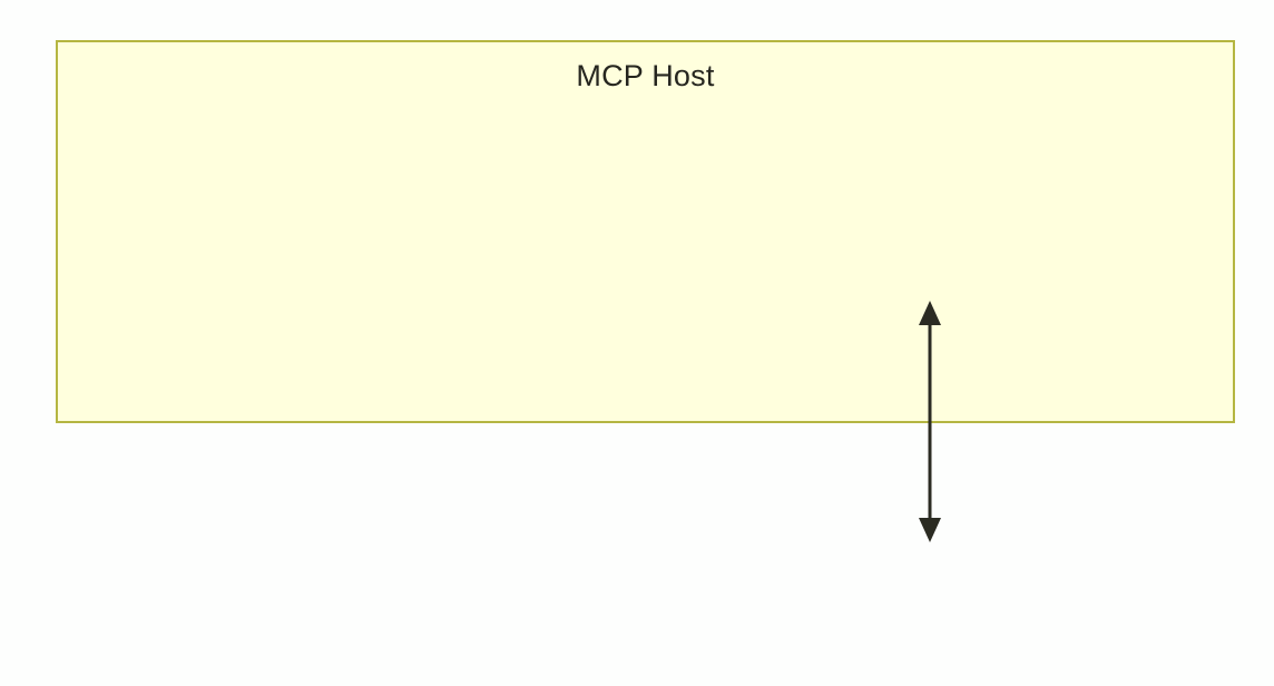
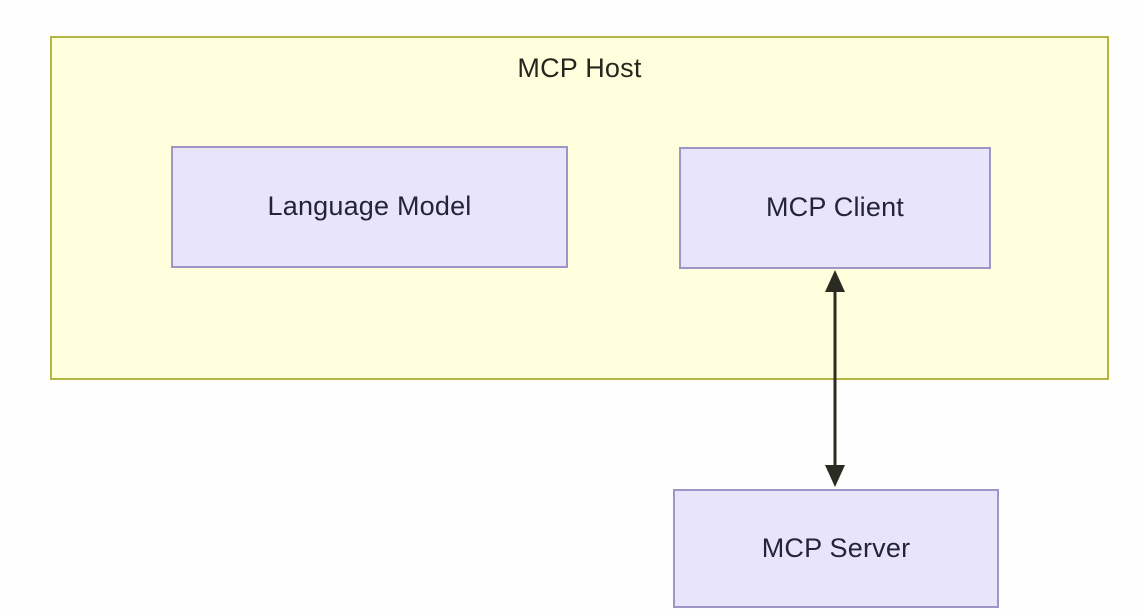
  MCP Host
+ Language Model
+ MCP Client
+ MCP Server
